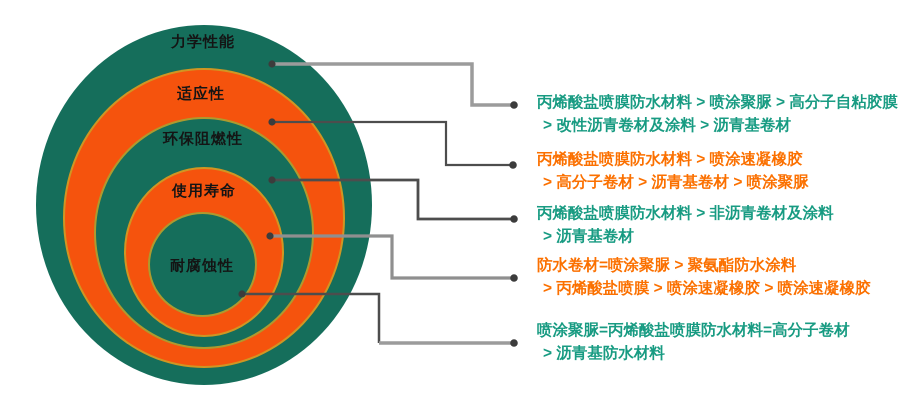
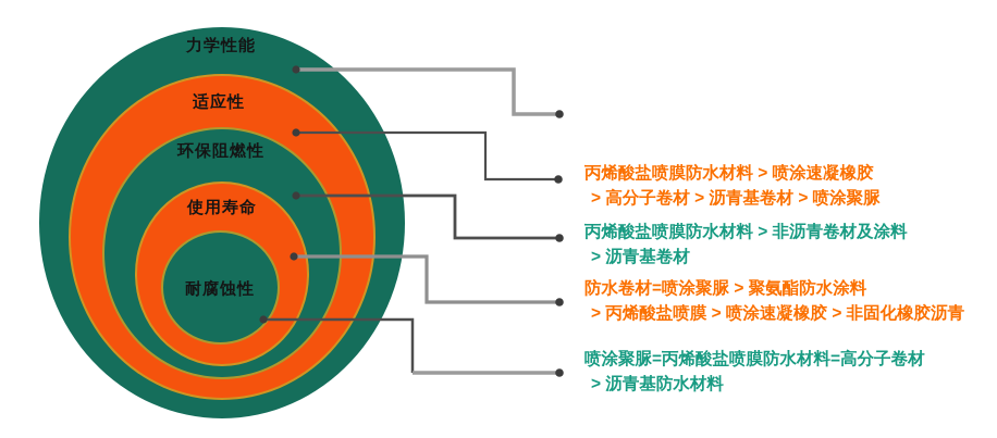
  力学性能
  适应性
  环保阻燃性
  使用寿命
  耐腐蚀性
- 丙烯酸盐喷膜防水材料 > 喷涂聚脲 > 高分子自粘胶膜
- > 改性沥青卷材及涂料 > 沥青基卷材
  丙烯酸盐喷膜防水材料 > 喷涂速凝橡胶
  > 高分子卷材 > 沥青基卷材 > 喷涂聚脲
  丙烯酸盐喷膜防水材料 > 非沥青卷材及涂料
  > 沥青基卷材
  防水卷材=喷涂聚脲 > 聚氨酯防水涂料
- > 丙烯酸盐喷膜 > 喷涂速凝橡胶 > 喷涂速凝橡胶
+ > 丙烯酸盐喷膜 > 喷涂速凝橡胶 > 非固化橡胶沥青
  喷涂聚脲=丙烯酸盐喷膜防水材料=高分子卷材
  > 沥青基防水材料
